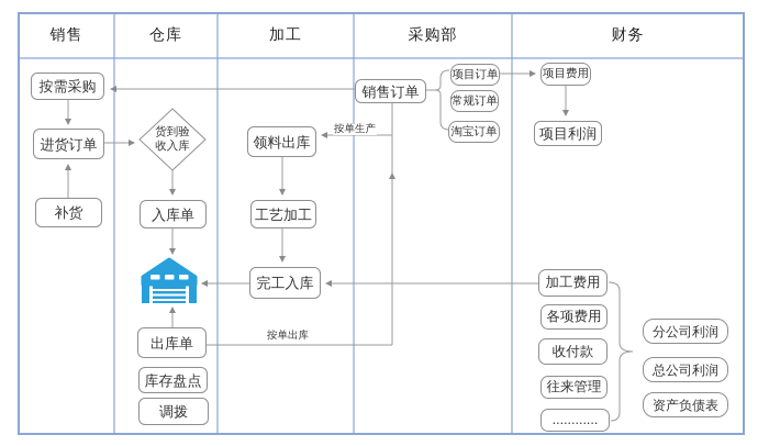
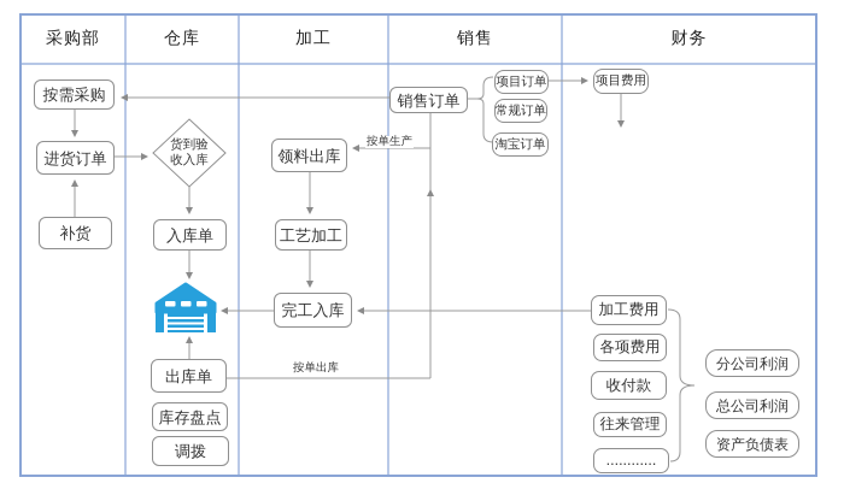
- 销售
+ 采购部
  仓库
  加工
- 采购部
+ 销售
  财务
  按需采购
  进货订单
  补货
  货到验
  收入库
  入库单
  出库单
  库存盘点
  调拨
  领料出库
  工艺加工
  完工入库
  销售订单
  项目订单
  常规订单
  淘宝订单
  项目费用
- 项目利润
  加工费用
  各项费用
  收付款
  往来管理
  ............
  分公司利润
  总公司利润
  资产负债表
  按单生产
  按单出库
